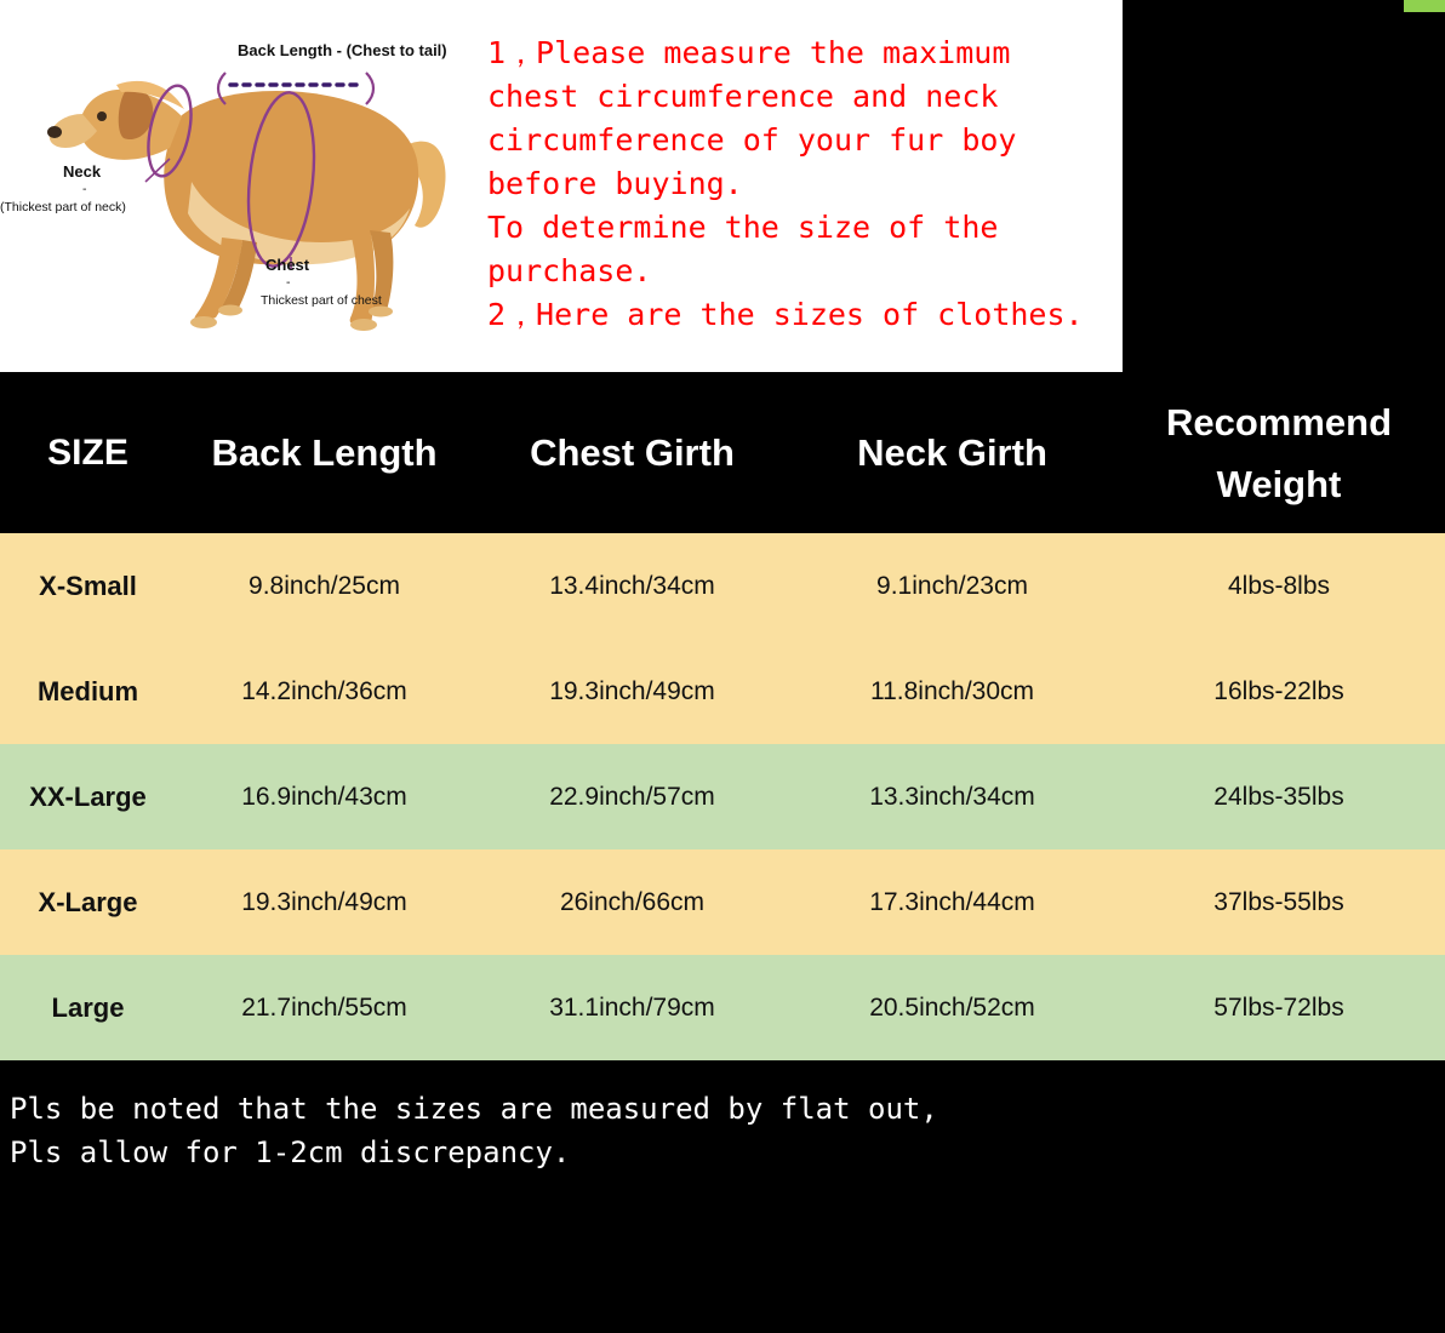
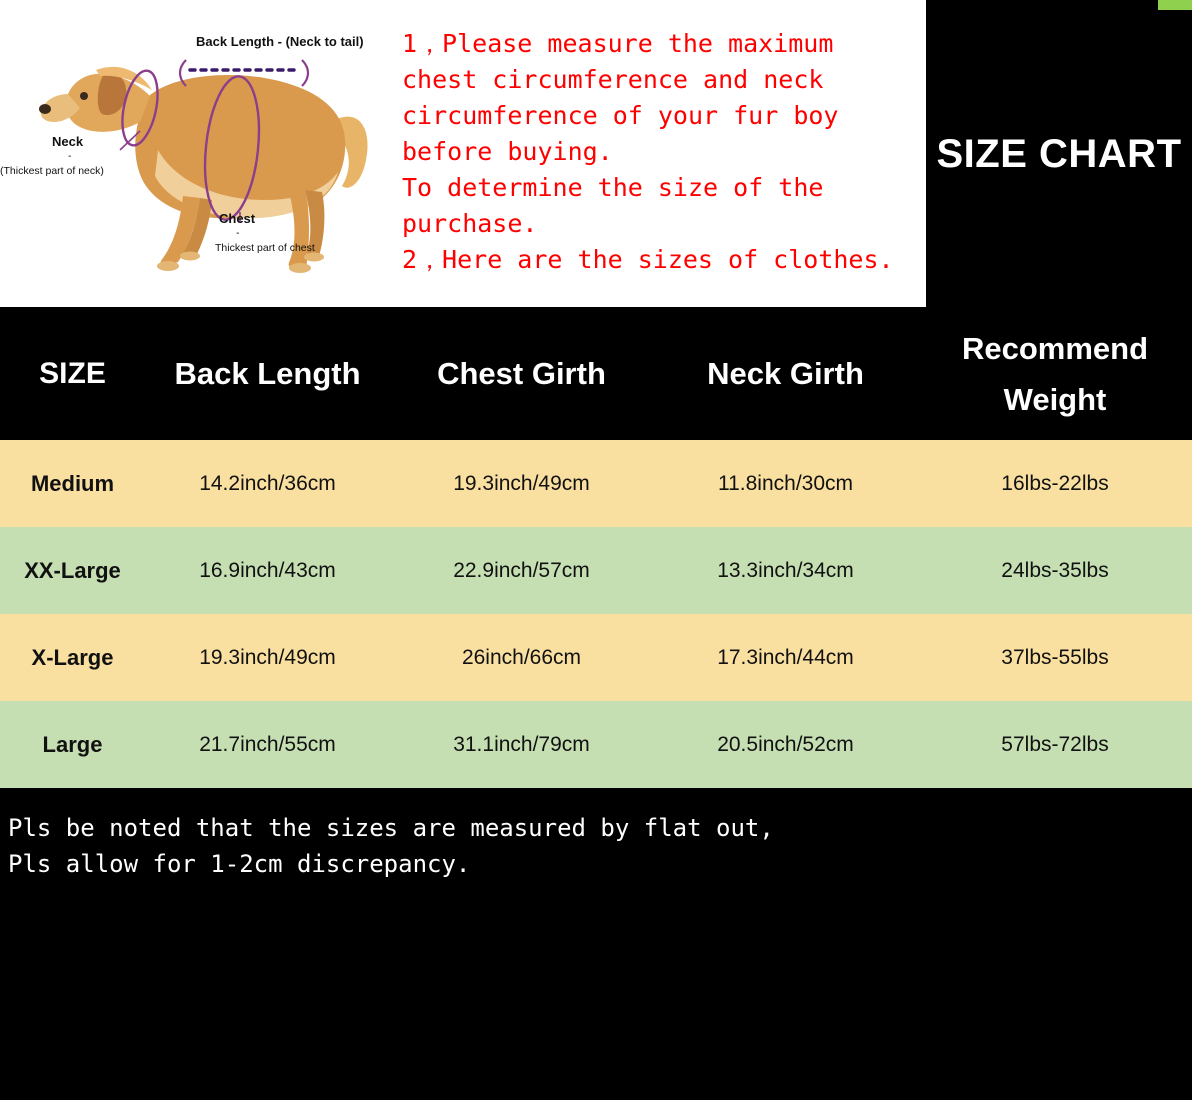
- Back Length - (Chest to tail)
+ Back Length - (Neck to tail)
  Neck
  -
  (Thickest part of neck)
  Chest
  -
  Thickest part of chest
  1，Please measure the maximum chest circumference and neck circumference of your fur boy before buying.
  To determine the size of the purchase.
  2，Here are the sizes of clothes.
+ SIZE CHART
  SIZE	Back Length	Chest Girth	Neck Girth	Recommend Weight
- X-Small	9.8inch/25cm	13.4inch/34cm	9.1inch/23cm	4lbs-8lbs
  Medium	14.2inch/36cm	19.3inch/49cm	11.8inch/30cm	16lbs-22lbs
  XX-Large	16.9inch/43cm	22.9inch/57cm	13.3inch/34cm	24lbs-35lbs
  X-Large	19.3inch/49cm	26inch/66cm	17.3inch/44cm	37lbs-55lbs
  Large	21.7inch/55cm	31.1inch/79cm	20.5inch/52cm	57lbs-72lbs
  Pls be noted that the sizes are measured by flat out,
  Pls allow for 1-2cm discrepancy.
